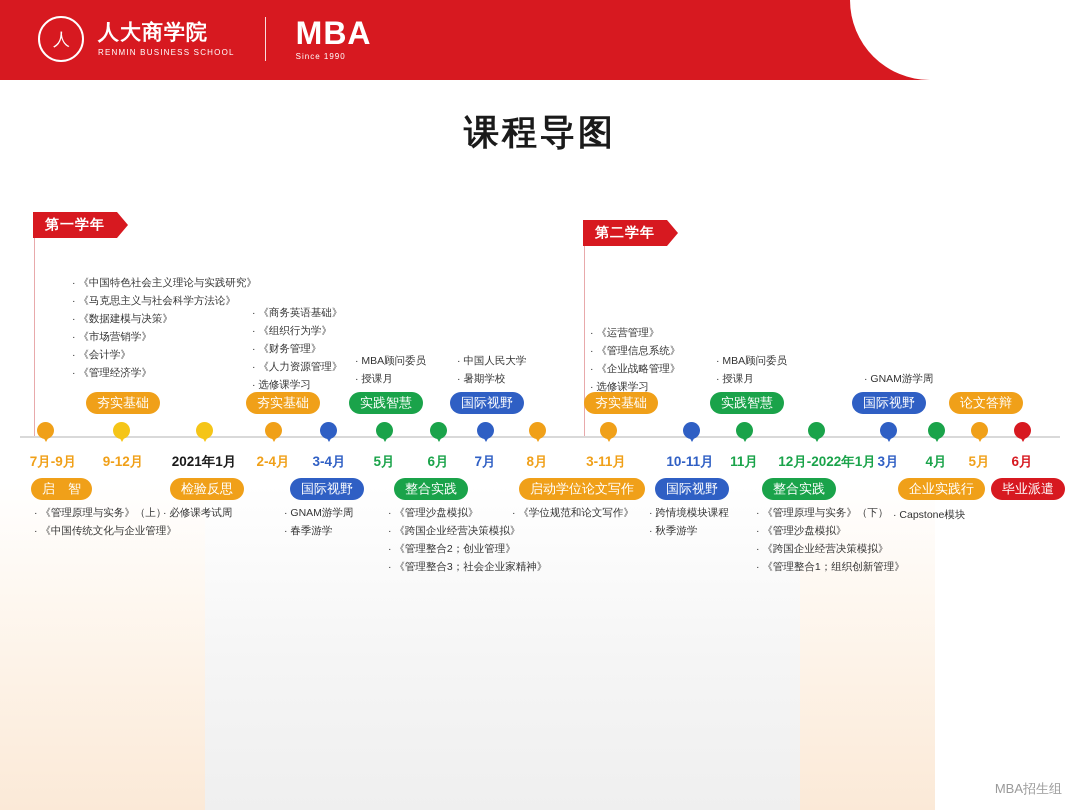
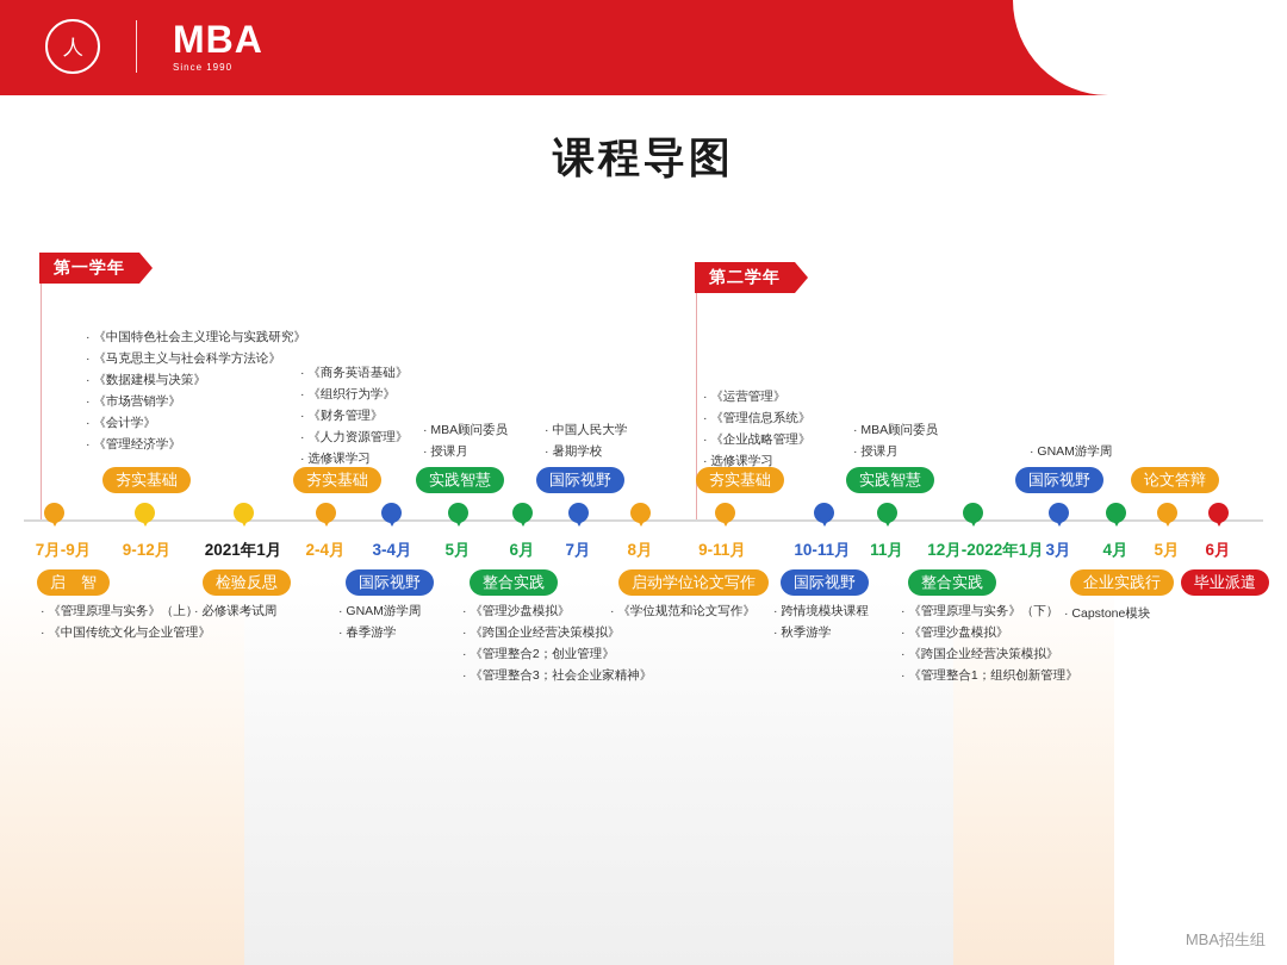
  人
- 人大商学院
- RENMIN BUSINESS SCHOOL
  MBA
  Since 1990
  课程导图
  第一学年
  第二学年
  · 《中国特色社会主义理论与实践研究》
  · 《马克思主义与社会科学方法论》
  · 《数据建模与决策》
  · 《市场营销学》
  · 《会计学》
  · 《管理经济学》
  夯实基础
  · 《商务英语基础》
  · 《组织行为学》
  · 《财务管理》
  · 《人力资源管理》
  · 选修课学习
  夯实基础
  · MBA顾问委员
  · 授课月
  实践智慧
  · 中国人民大学
  · 暑期学校
  国际视野
  · 《运营管理》
  · 《管理信息系统》
  · 《企业战略管理》
  · 选修课学习
  夯实基础
  · MBA顾问委员
  · 授课月
  实践智慧
  · GNAM游学周
  国际视野
  论文答辩
  7月-9月
  9-12月
  2021年1月
  2-4月
  3-4月
  5月
  6月
  7月
  8月
- 3-11月
+ 9-11月
  10-11月
  11月
  12月-2022年1月
  3月
  4月
  5月
  6月
  启 智
  · 《管理原理与实务》（上）
  · 《中国传统文化与企业管理》
  检验反思
  · 必修课考试周
  国际视野
  · GNAM游学周
  · 春季游学
  整合实践
  · 《管理沙盘模拟》
  · 《跨国企业经营决策模拟》
  · 《管理整合2；创业管理》
  · 《管理整合3；社会企业家精神》
  启动学位论文写作
  · 《学位规范和论文写作》
  国际视野
  · 跨情境模块课程
  · 秋季游学
  整合实践
  · 《管理原理与实务》（下）
  · 《管理沙盘模拟》
  · 《跨国企业经营决策模拟》
  · 《管理整合1；组织创新管理》
  企业实践行
  · Capstone模块
  毕业派遣
  MBA招生组
